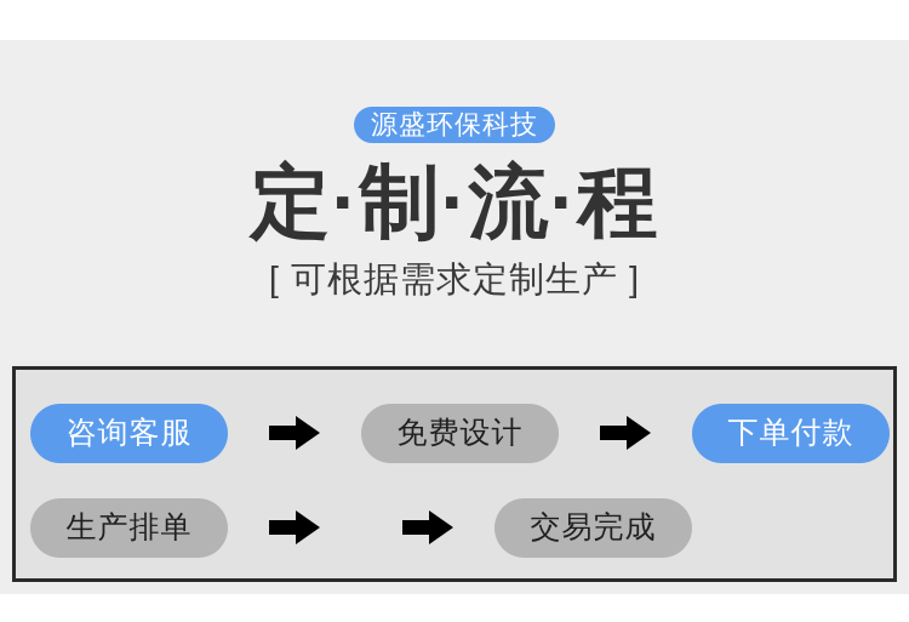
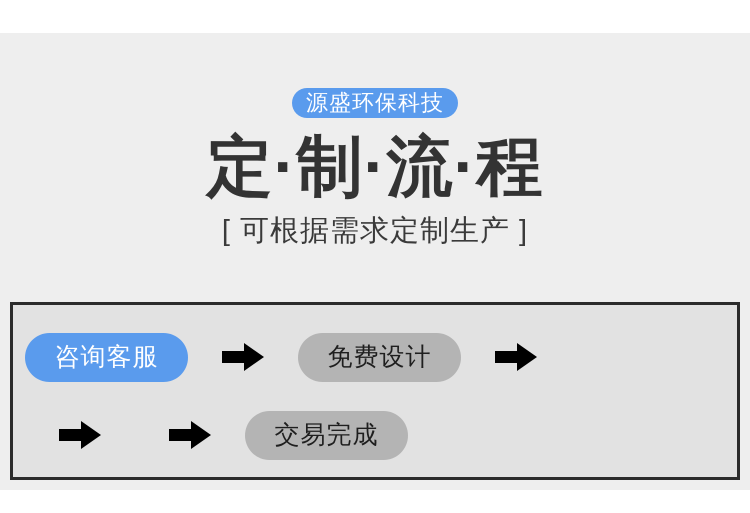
  源盛环保科技
  定·制·流·程
  [ 可根据需求定制生产 ]
  咨询客服
  免费设计
- 下单付款
- 生产排单
  交易完成
